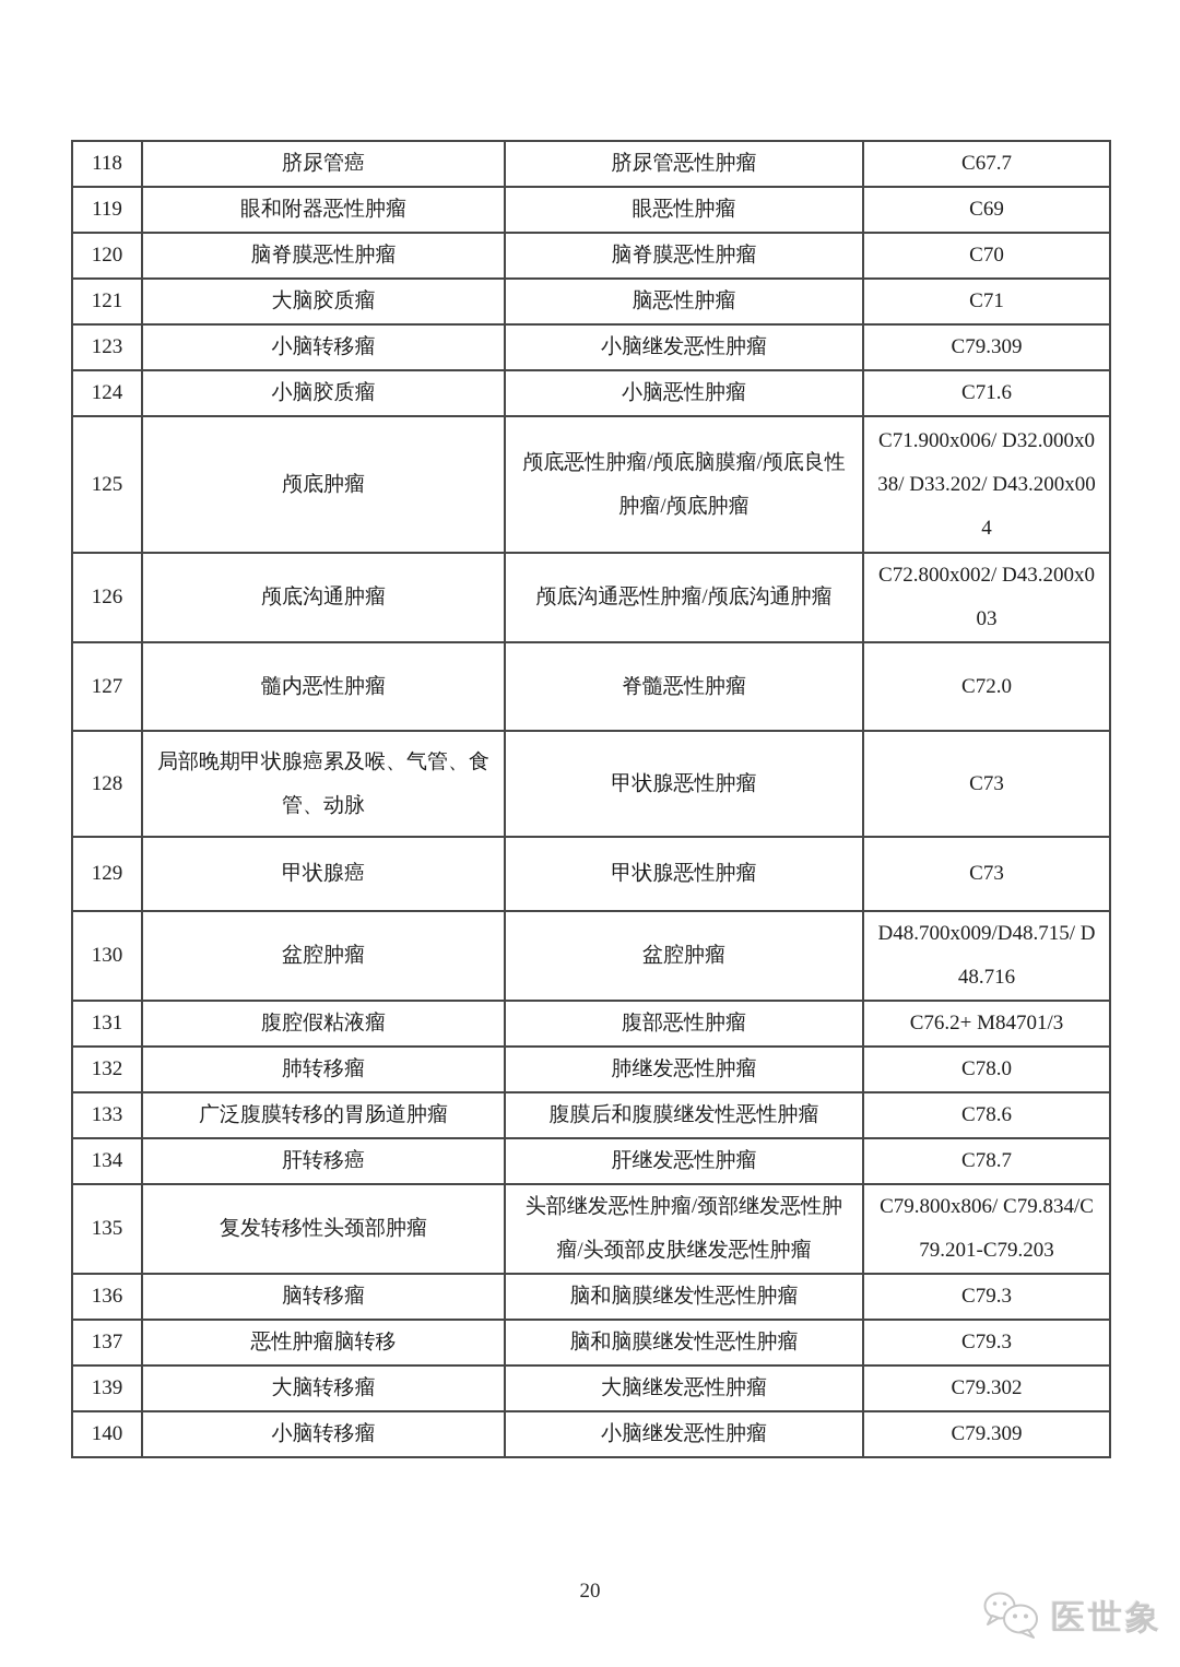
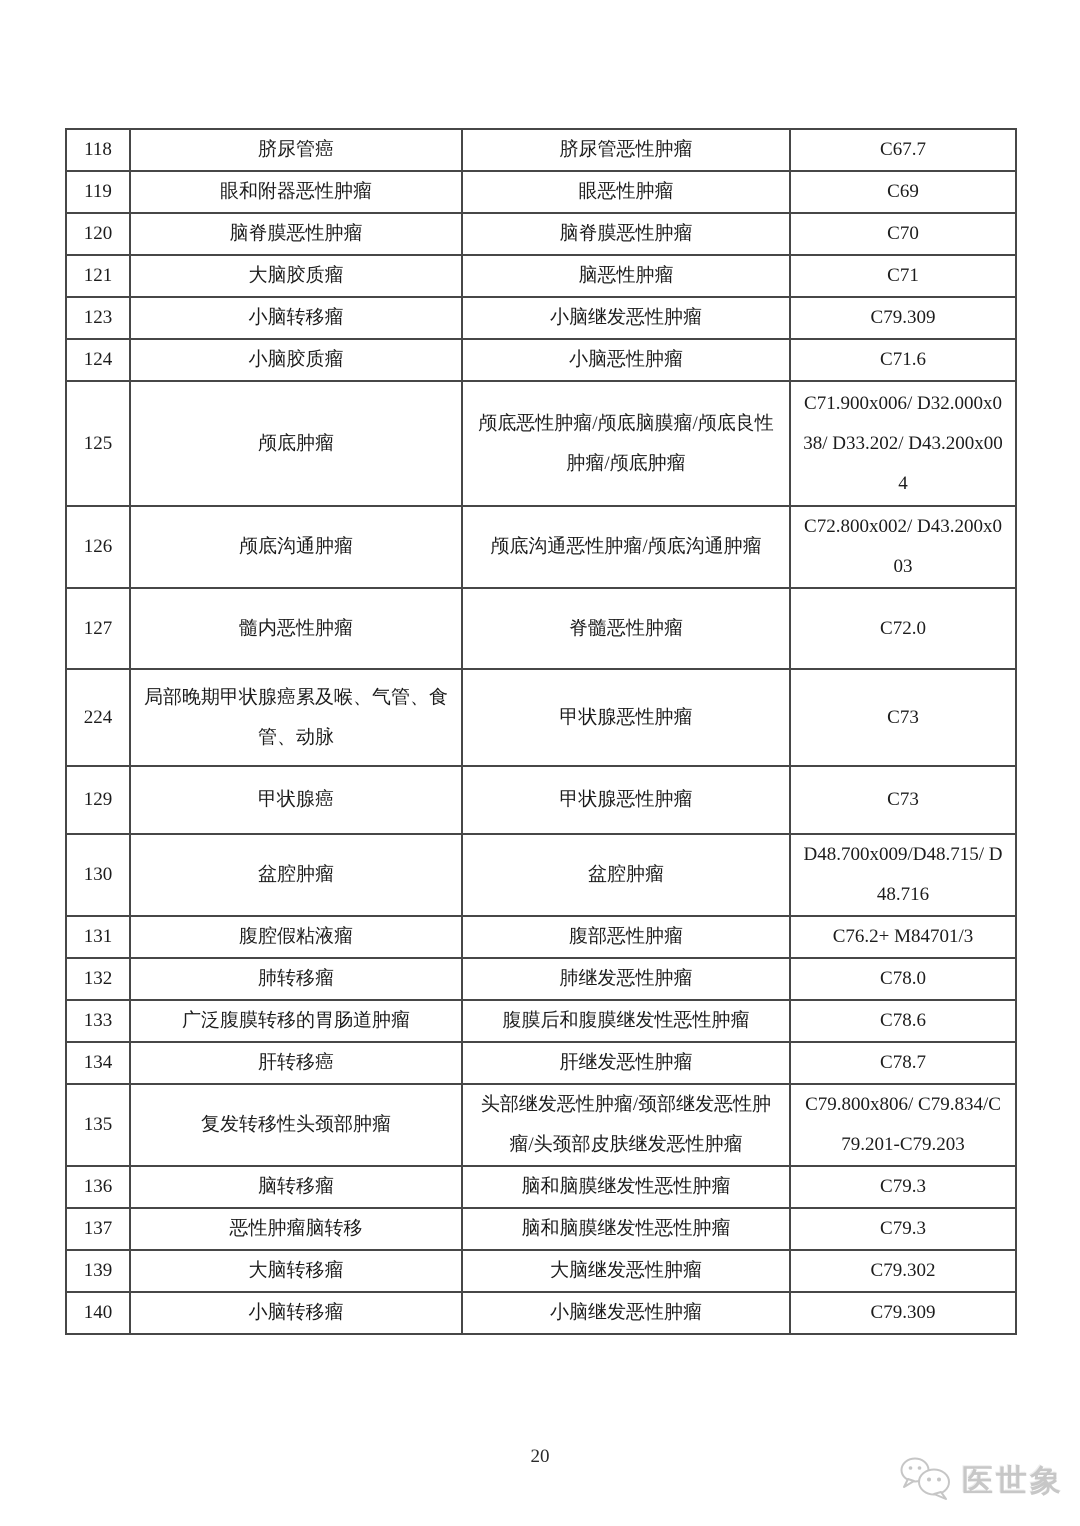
  118	脐尿管癌	脐尿管恶性肿瘤	C67.7
  119	眼和附器恶性肿瘤	眼恶性肿瘤	C69
  120	脑脊膜恶性肿瘤	脑脊膜恶性肿瘤	C70
  121	大脑胶质瘤	脑恶性肿瘤	C71
  123	小脑转移瘤	小脑继发恶性肿瘤	C79.309
  124	小脑胶质瘤	小脑恶性肿瘤	C71.6
  125	颅底肿瘤	颅底恶性肿瘤/颅底脑膜瘤/颅底良性肿瘤/颅底肿瘤	C71.900x006/ D32.000x038/ D33.202/ D43.200x004
  126	颅底沟通肿瘤	颅底沟通恶性肿瘤/颅底沟通肿瘤	C72.800x002/ D43.200x003
  127	髓内恶性肿瘤	脊髓恶性肿瘤	C72.0
- 128	局部晚期甲状腺癌累及喉、气管、食管、动脉	甲状腺恶性肿瘤	C73
+ 224	局部晚期甲状腺癌累及喉、气管、食管、动脉	甲状腺恶性肿瘤	C73
  129	甲状腺癌	甲状腺恶性肿瘤	C73
  130	盆腔肿瘤	盆腔肿瘤	D48.700x009/D48.715/ D48.716
  131	腹腔假粘液瘤	腹部恶性肿瘤	C76.2+ M84701/3
  132	肺转移瘤	肺继发恶性肿瘤	C78.0
  133	广泛腹膜转移的胃肠道肿瘤	腹膜后和腹膜继发性恶性肿瘤	C78.6
  134	肝转移癌	肝继发恶性肿瘤	C78.7
  135	复发转移性头颈部肿瘤	头部继发恶性肿瘤/颈部继发恶性肿瘤/头颈部皮肤继发恶性肿瘤	C79.800x806/ C79.834/C79.201-C79.203
  136	脑转移瘤	脑和脑膜继发性恶性肿瘤	C79.3
  137	恶性肿瘤脑转移	脑和脑膜继发性恶性肿瘤	C79.3
  139	大脑转移瘤	大脑继发恶性肿瘤	C79.302
  140	小脑转移瘤	小脑继发恶性肿瘤	C79.309
  20
  医世象
